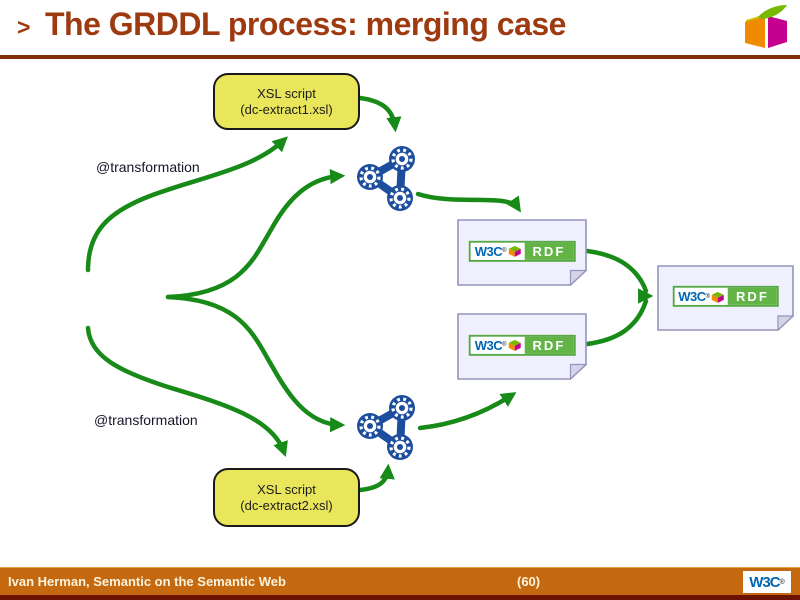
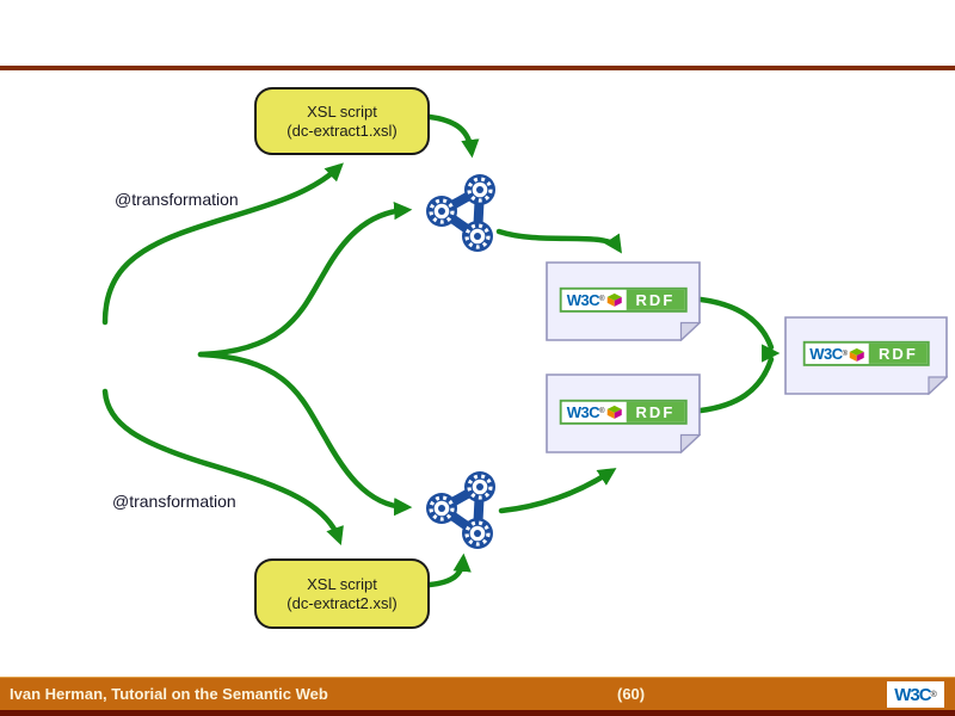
- >
- The GRDDL process: merging case
  XSL script
  (dc-extract1.xsl)
  XSL script
  (dc-extract2.xsl)
  @transformation
  @transformation
  W3C
  RDF
  W3C
  RDF
  W3C
  RDF
- Ivan Herman, Semantic on the Semantic Web
+ Ivan Herman, Tutorial on the Semantic Web
  (60)
  W3C
